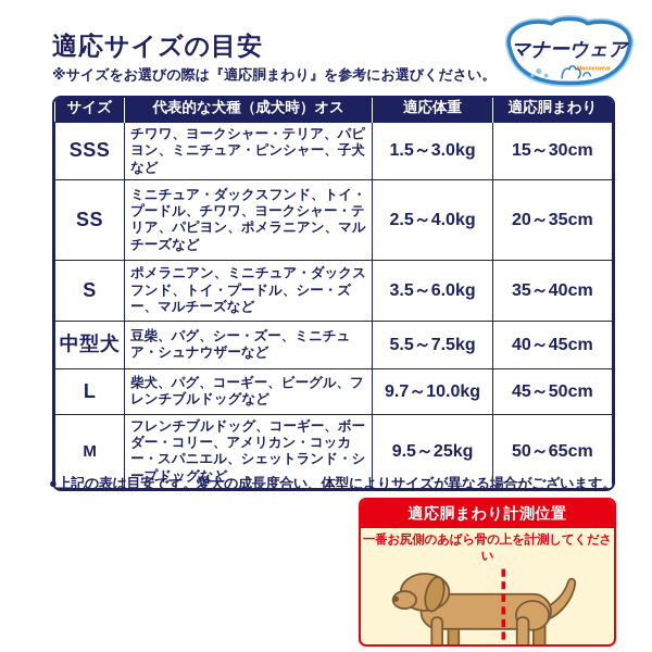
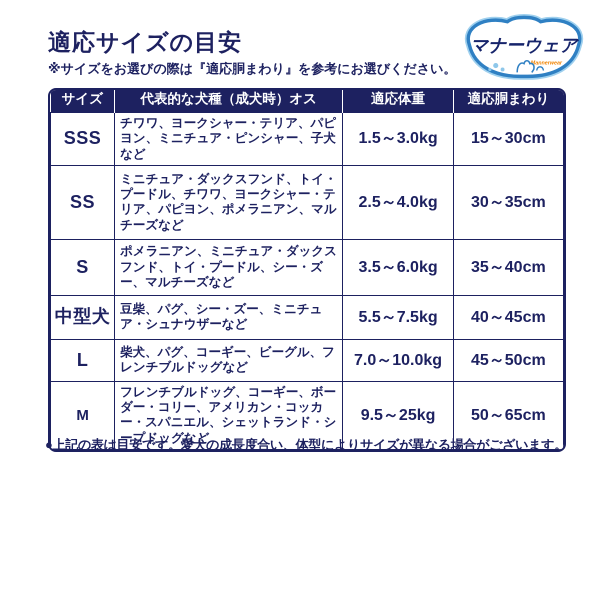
  適応サイズの目安
  ※サイズをお選びの際は『適応胴まわり』を参考にお選びください。
  マナーウェア
  サイズ	代表的な犬種（成犬時）オス	適応体重	適応胴まわり
  SSS	チワワ、ヨークシャー・テリア、パピヨン、ミニチュア・ピンシャー、子犬など	1.5～3.0kg	15～30cm
- SS	ミニチュア・ダックスフンド、トイ・プードル、チワワ、ヨークシャー・テリア、パピヨン、ポメラニアン、マルチーズなど	2.5～4.0kg	20～35cm
+ SS	ミニチュア・ダックスフンド、トイ・プードル、チワワ、ヨークシャー・テリア、パピヨン、ポメラニアン、マルチーズなど	2.5～4.0kg	30～35cm
  S	ポメラニアン、ミニチュア・ダックスフンド、トイ・プードル、シー・ズー、マルチーズなど	3.5～6.0kg	35～40cm
  中型犬	豆柴、パグ、シー・ズー、ミニチュア・シュナウザーなど	5.5～7.5kg	40～45cm
- L	柴犬、パグ、コーギー、ビーグル、フレンチブルドッグなど	9.7～10.0kg	45～50cm
+ L	柴犬、パグ、コーギー、ビーグル、フレンチブルドッグなど	7.0～10.0kg	45～50cm
  M	フレンチブルドッグ、コーギー、ボーダー・コリー、アメリカン・コッカー・スパニエル、シェットランド・シープドッグなど	9.5～25kg	50～65cm
  ●上記の表は目安です。愛犬の成長度合い、体型によりサイズが異なる場合がございます。
- 適応胴まわり計測位置
- 一番お尻側のあばら骨の上を計測してください
